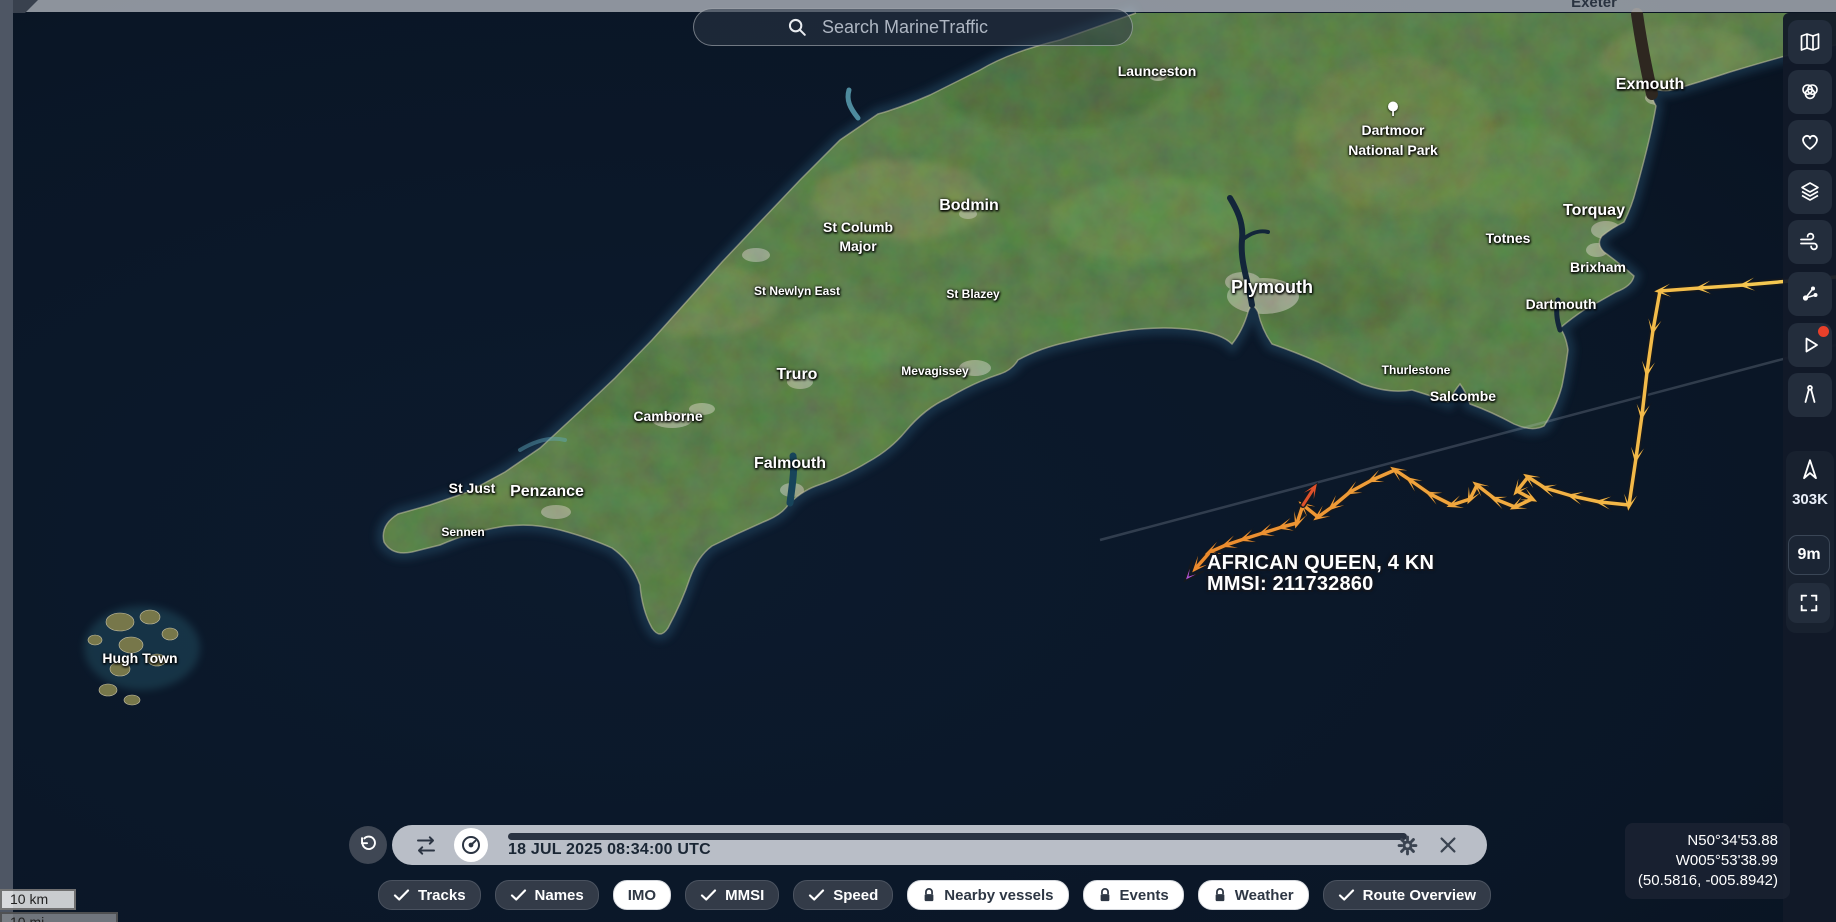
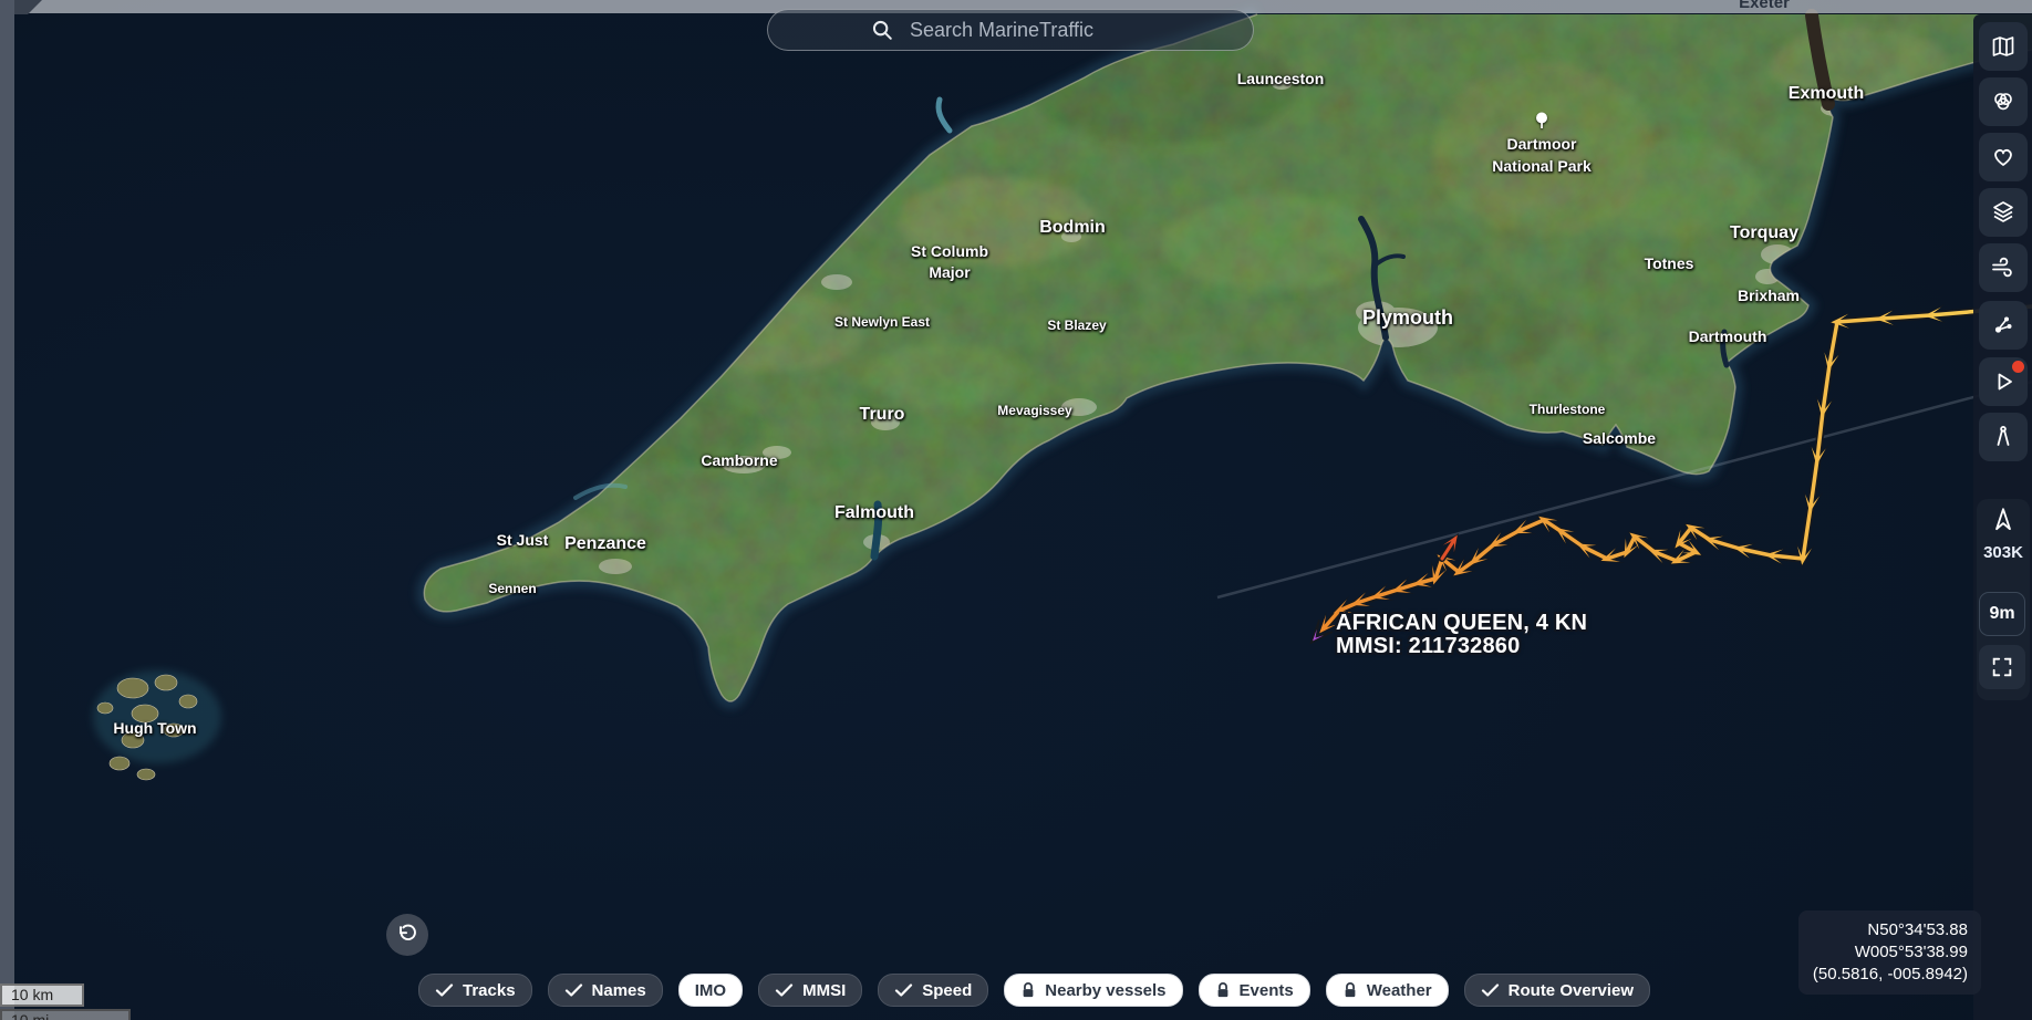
  Launceston
  Exmouth
  Dartmoor
  National Park
  Bodmin
  Torquay
  St Columb
  Major
  Totnes
  Brixham
  St Newlyn East
  St Blazey
  Plymouth
  Dartmouth
  Truro
  Mevagissey
  Thurlestone
  Salcombe
  Camborne
  Falmouth
  St Just
  Penzance
  Sennen
  Hugh Town
  AFRICAN QUEEN, 4 KN
  MMSI: 211732860
  Exeter
  Search MarineTraffic
  303K
  9m
- 18 JUL 2025 08:34:00 UTC
  Tracks
  Names
  IMO
  MMSI
  Speed
  Nearby vessels
  Events
  Weather
  Route Overview
  N50°34'53.88
  W005°53'38.99
  (50.5816, -005.8942)
  10 km
